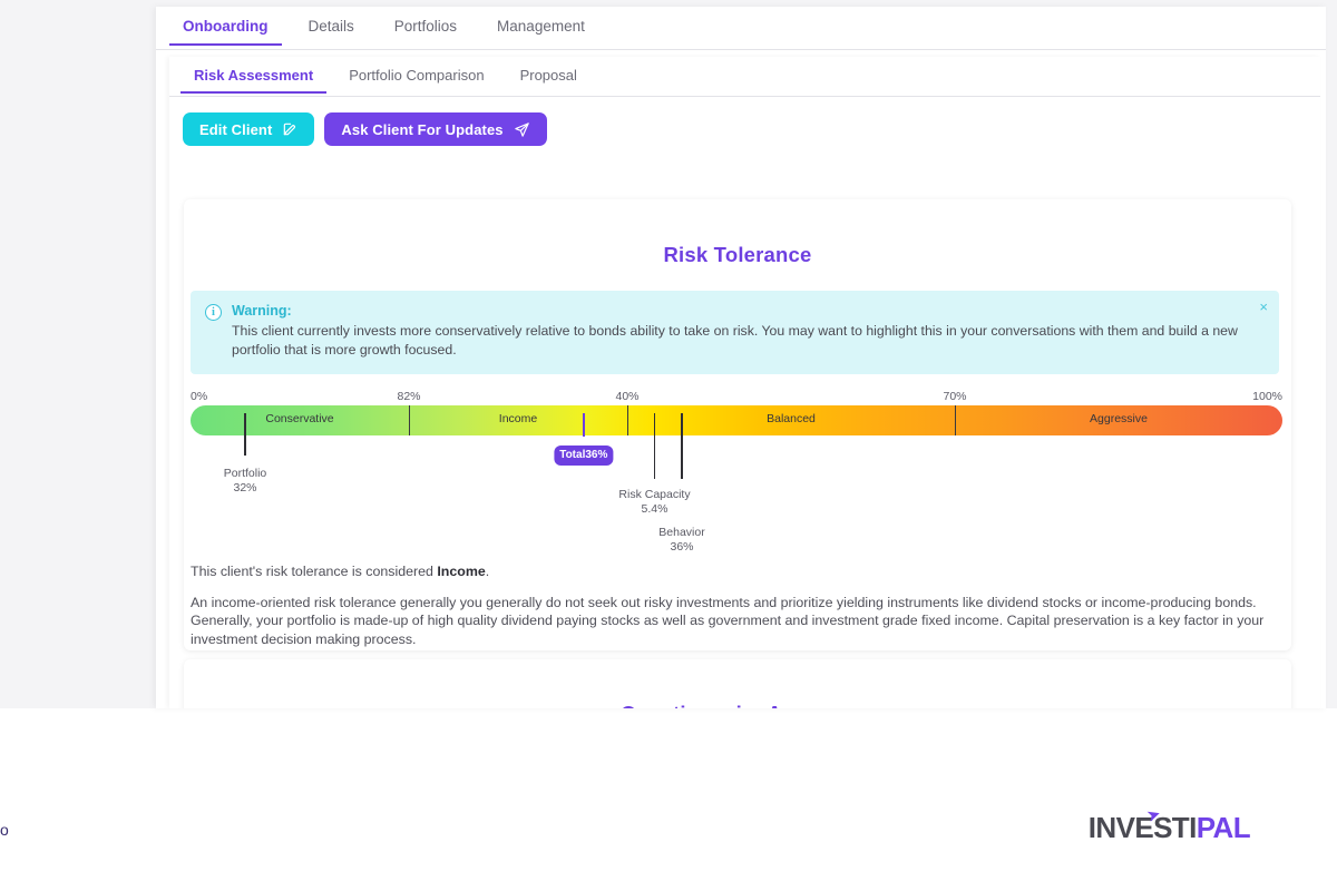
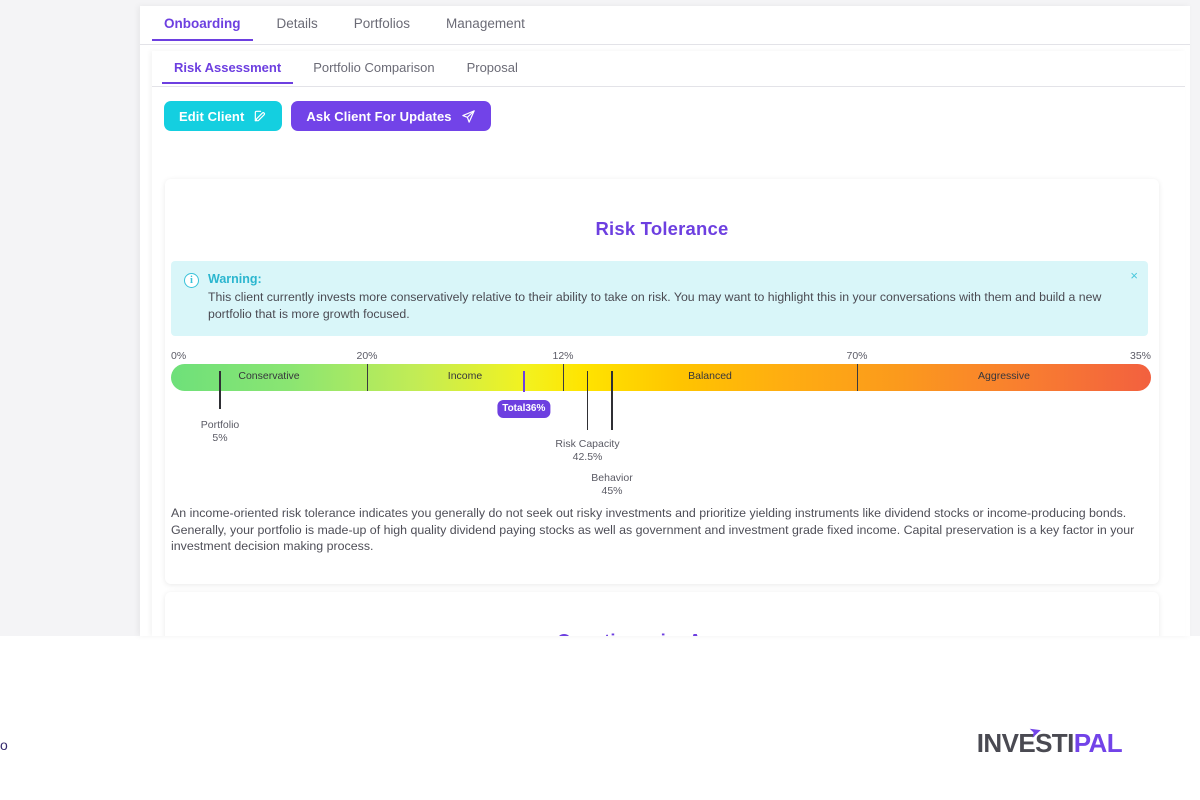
  o
  Onboarding
  Details
  Portfolios
  Management
  Risk Assessment
  Portfolio Comparison
  Proposal
  Edit Client
  Ask Client For Updates
  Risk Tolerance
  i
  Warning:
- This client currently invests more conservatively relative to bonds ability to take on risk. You may want to highlight this in your conversations with them and build a new portfolio that is more growth focused.
+ This client currently invests more conservatively relative to their ability to take on risk. You may want to highlight this in your conversations with them and build a new portfolio that is more growth focused.
  ×
  0%
- 82%
+ 20%
- 40%
+ 12%
  70%
- 100%
+ 35%
  Conservative
  Income
  Balanced
  Aggressive
  Portfolio
- 32%
+ 5%
  Total36%
  Risk Capacity
- 5.4%
+ 42.5%
  Behavior
- 36%
+ 45%
- This client's risk tolerance is considered Income.
- An income-oriented risk tolerance generally you generally do not seek out risky investments and prioritize yielding instruments like dividend stocks or income-producing bonds. Generally, your portfolio is made-up of high quality dividend paying stocks as well as government and investment grade fixed income. Capital preservation is a key factor in your investment decision making process.
+ An income-oriented risk tolerance indicates you generally do not seek out risky investments and prioritize yielding instruments like dividend stocks or income-producing bonds. Generally, your portfolio is made-up of high quality dividend paying stocks as well as government and investment grade fixed income. Capital preservation is a key factor in your investment decision making process.
  INVESTIPAL
